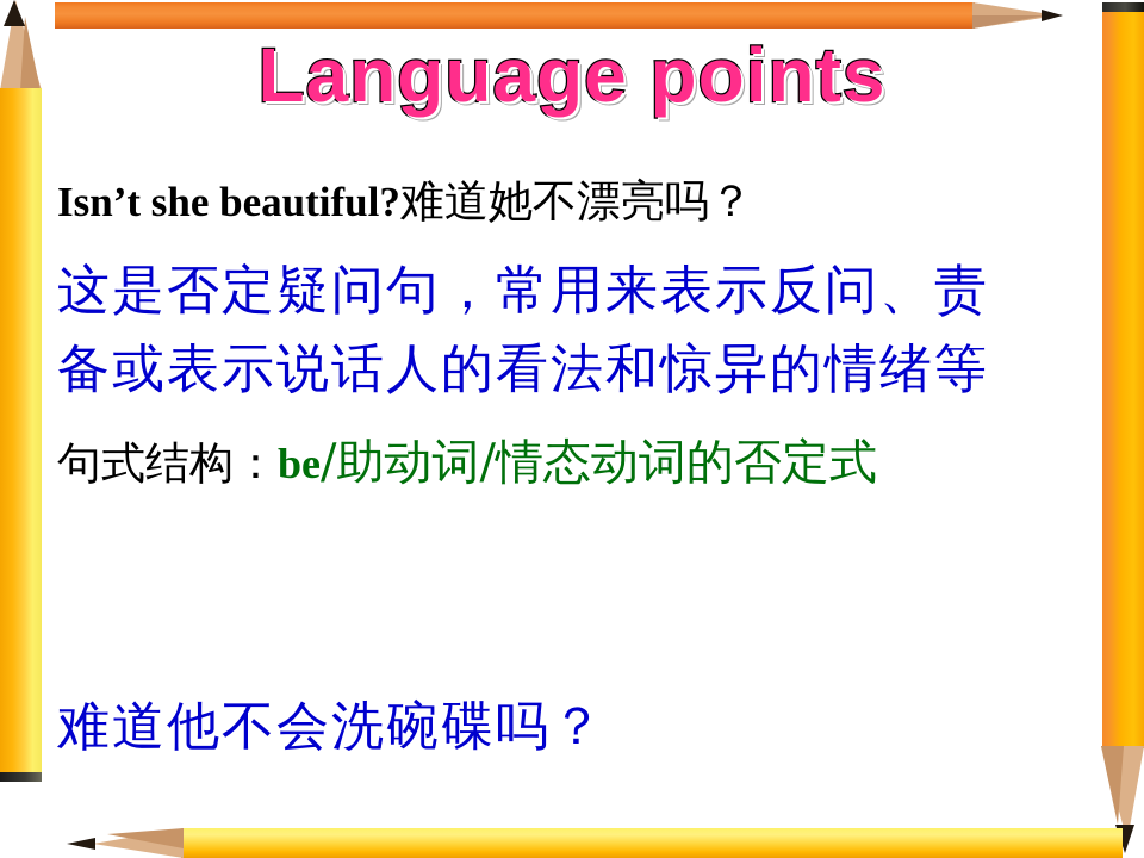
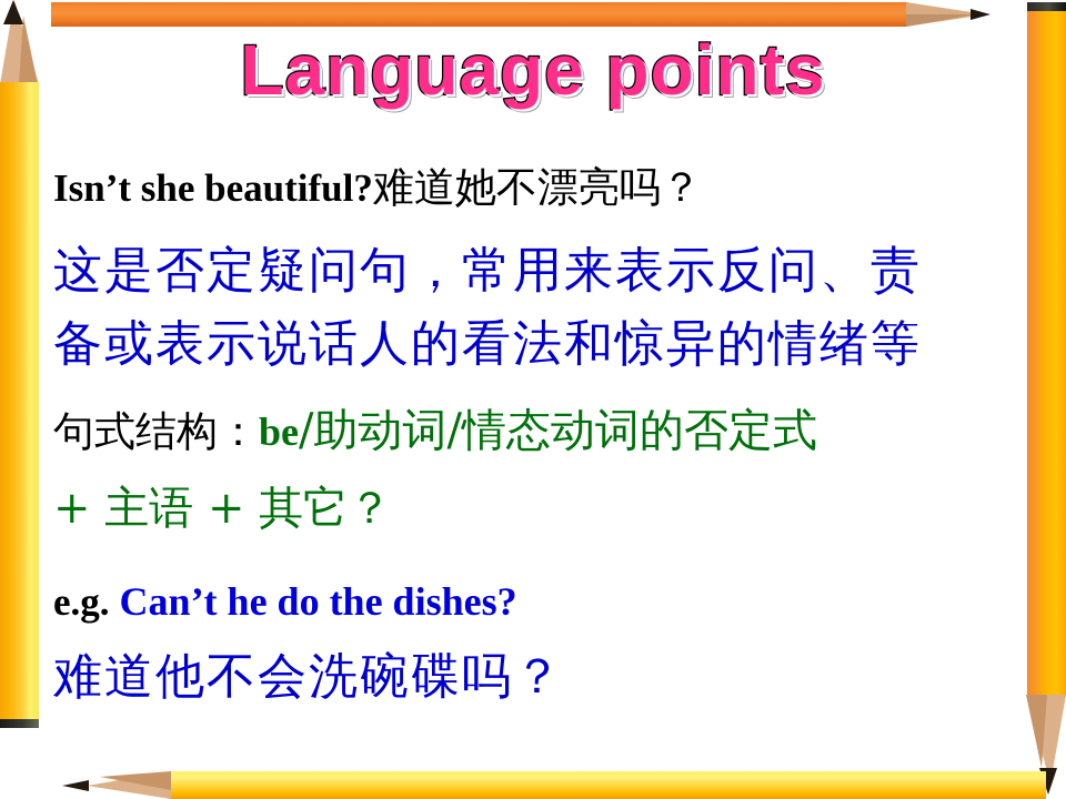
  Language points
  Isn’t she beautiful?难道她不漂亮吗？
  这是否定疑问句，常用来表示反问、责
  备或表示说话人的看法和惊异的情绪等
  句式结构：be/助动词/情态动词的否定式
+ + 主语 + 其它？
+ e.g. Can’t he do the dishes?
  难道他不会洗碗碟吗？
